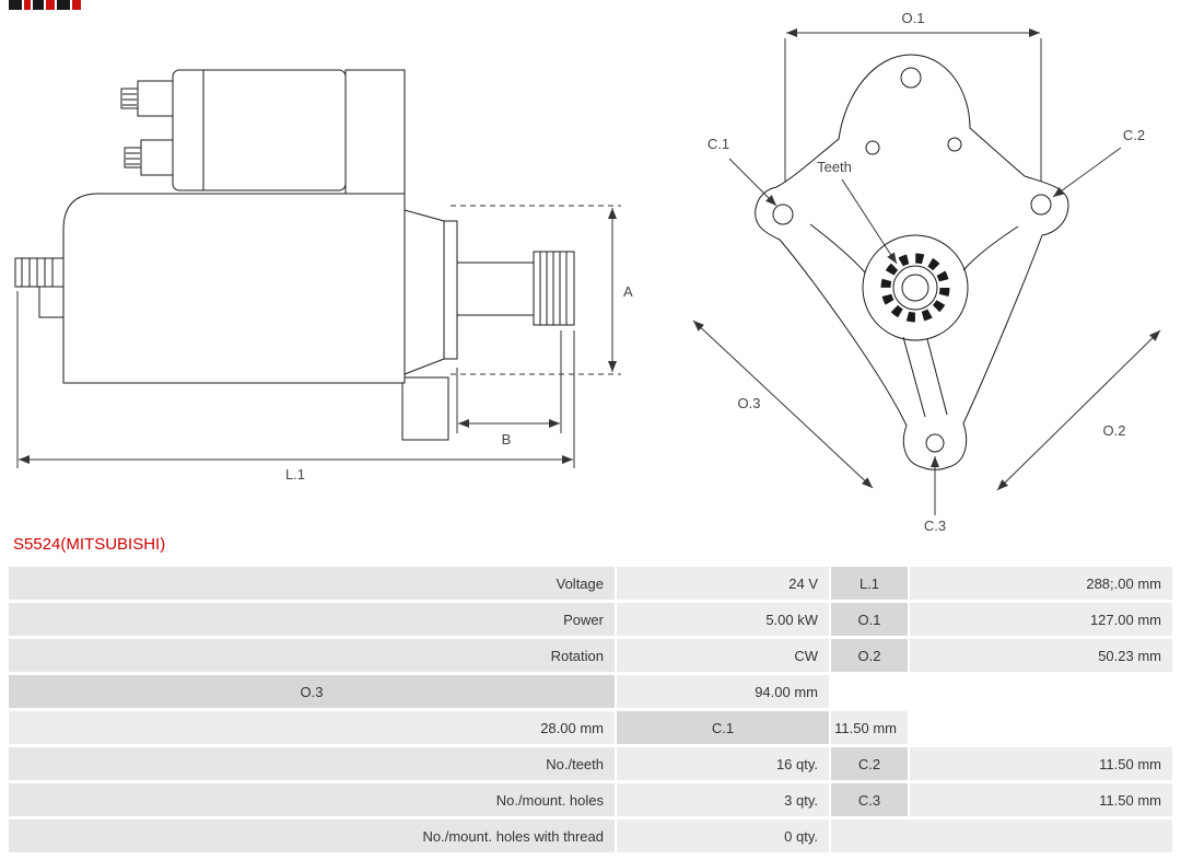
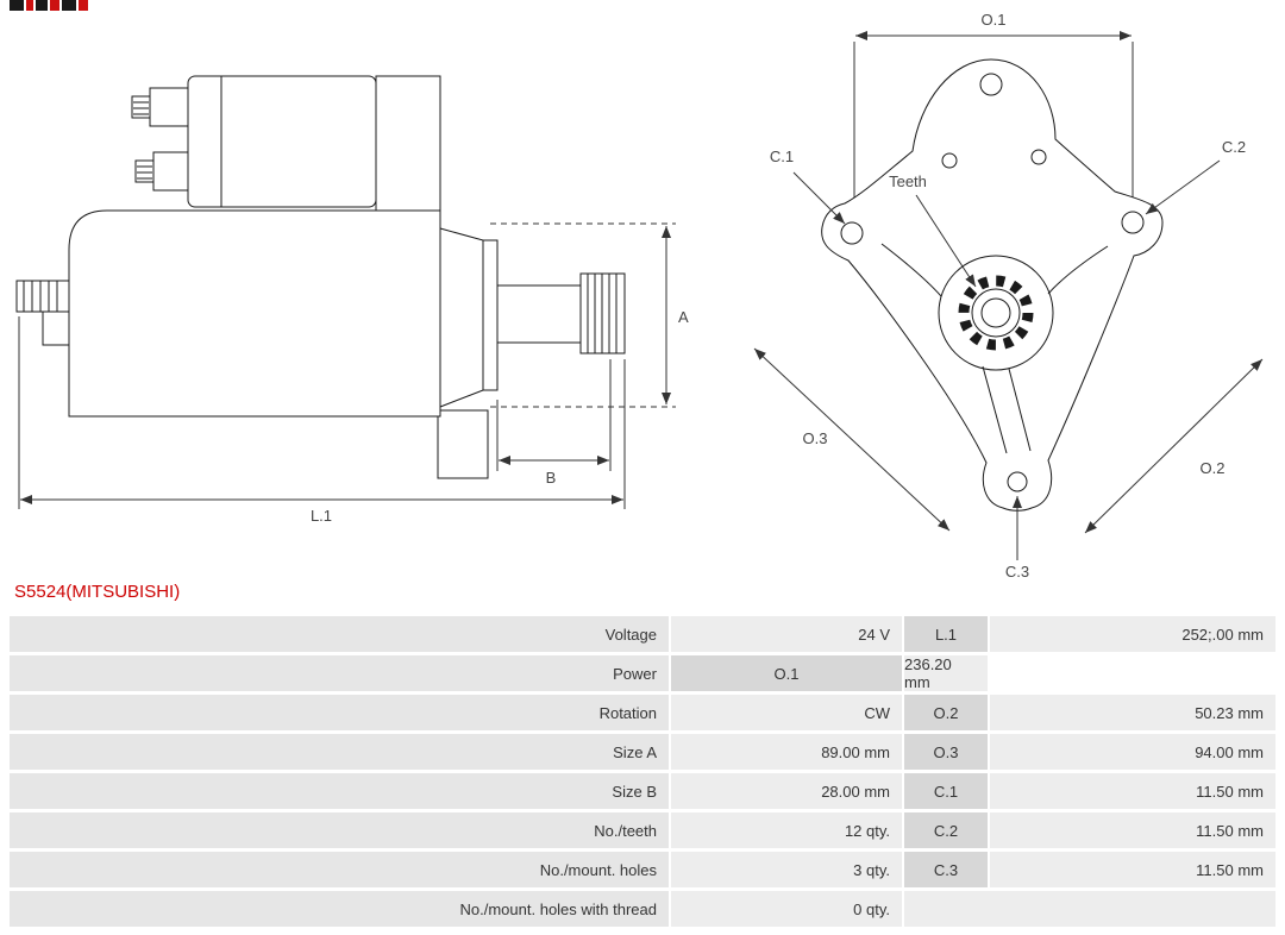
  A
  B
  L.1
  O.1
  C.1
  C.2
  Teeth
  C.3
  O.3
  O.2
  S5524(MITSUBISHI)
  Voltage
  24 V
  L.1
- 288;.00 mm
+ 252;.00 mm
  Power
- 5.00 kW
  O.1
- 127.00 mm
+ 236.20 mm
  Rotation
  CW
  O.2
  50.23 mm
+ Size A
+ 89.00 mm
  O.3
  94.00 mm
+ Size B
  28.00 mm
  C.1
  11.50 mm
  No./teeth
- 16 qty.
+ 12 qty.
  C.2
  11.50 mm
  No./mount. holes
  3 qty.
  C.3
  11.50 mm
  No./mount. holes with thread
  0 qty.
